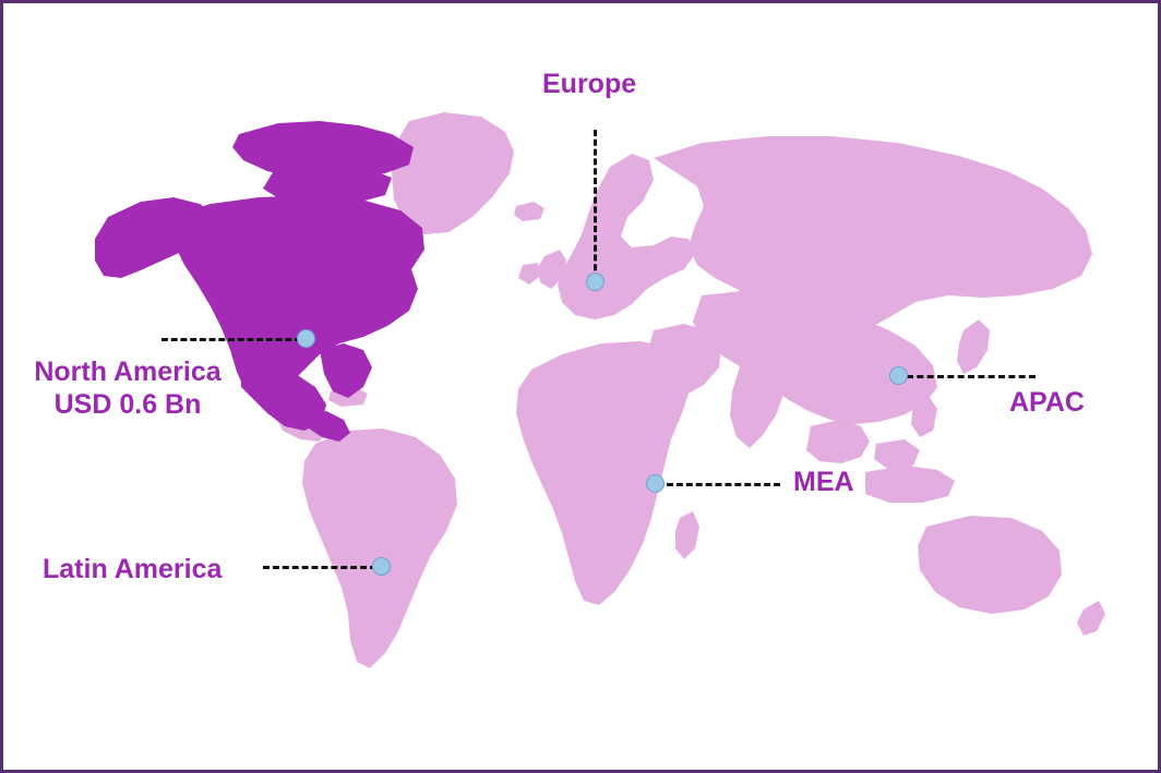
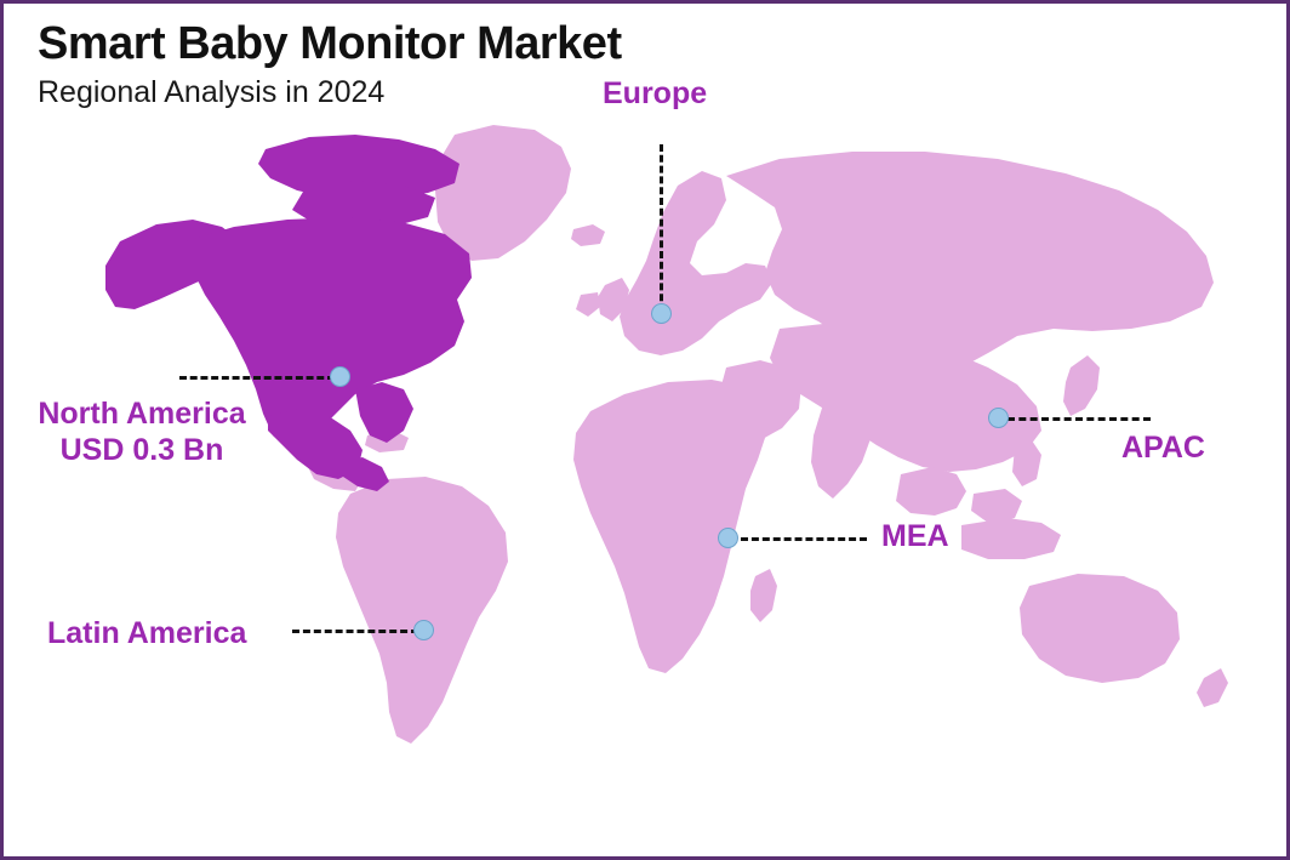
+ Smart Baby Monitor Market
+ Regional Analysis in 2024
  North America
- USD 0.6 Bn
+ USD 0.3 Bn
  Europe
  APAC
  MEA
  Latin America
